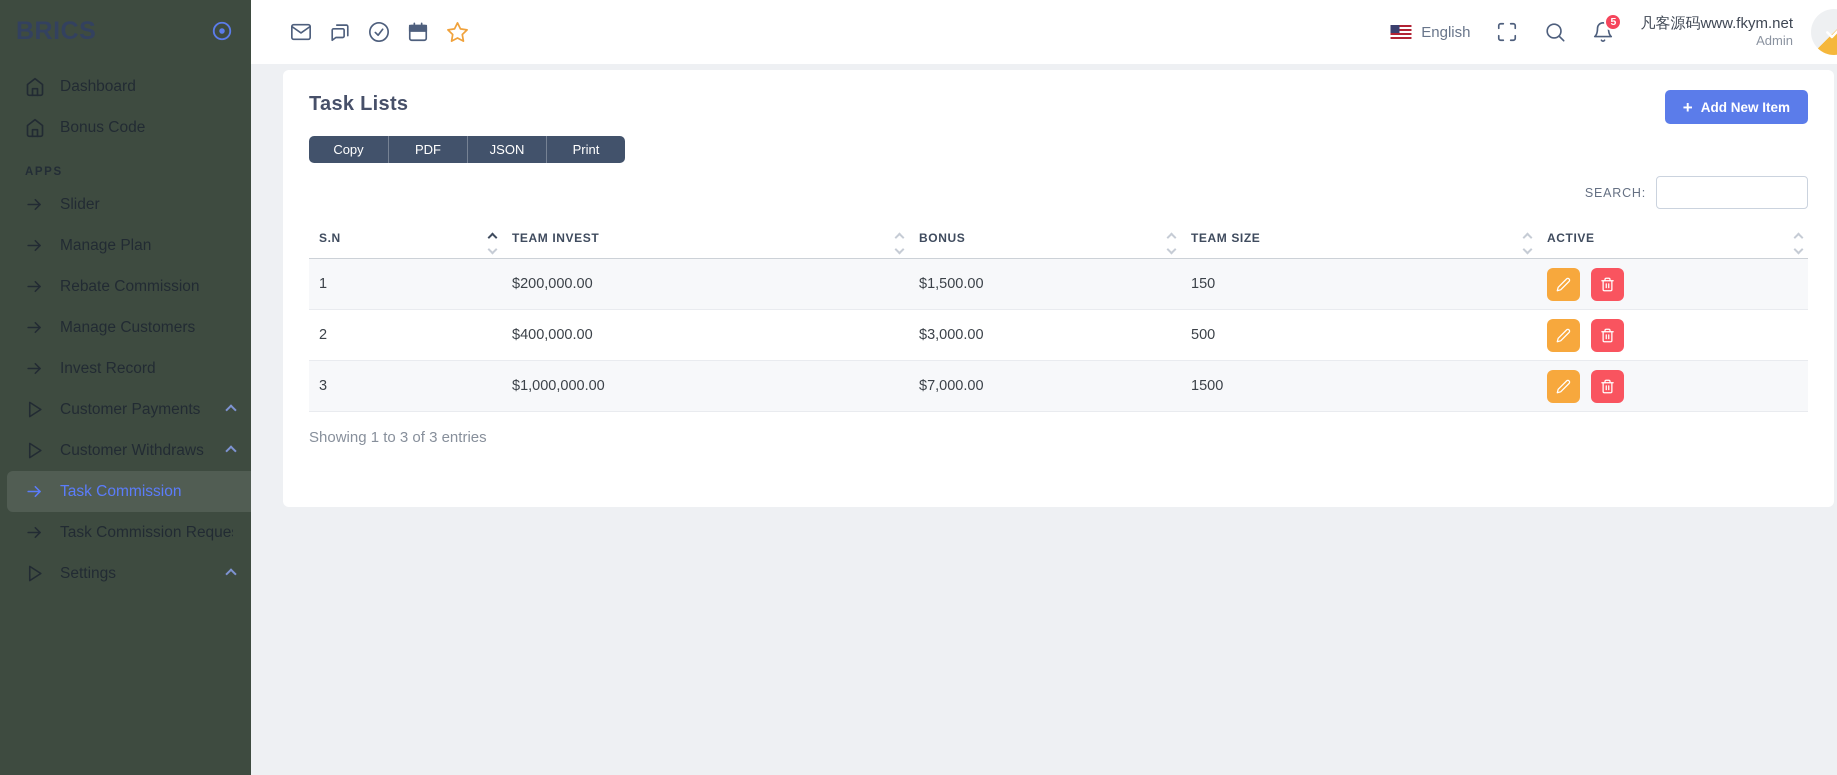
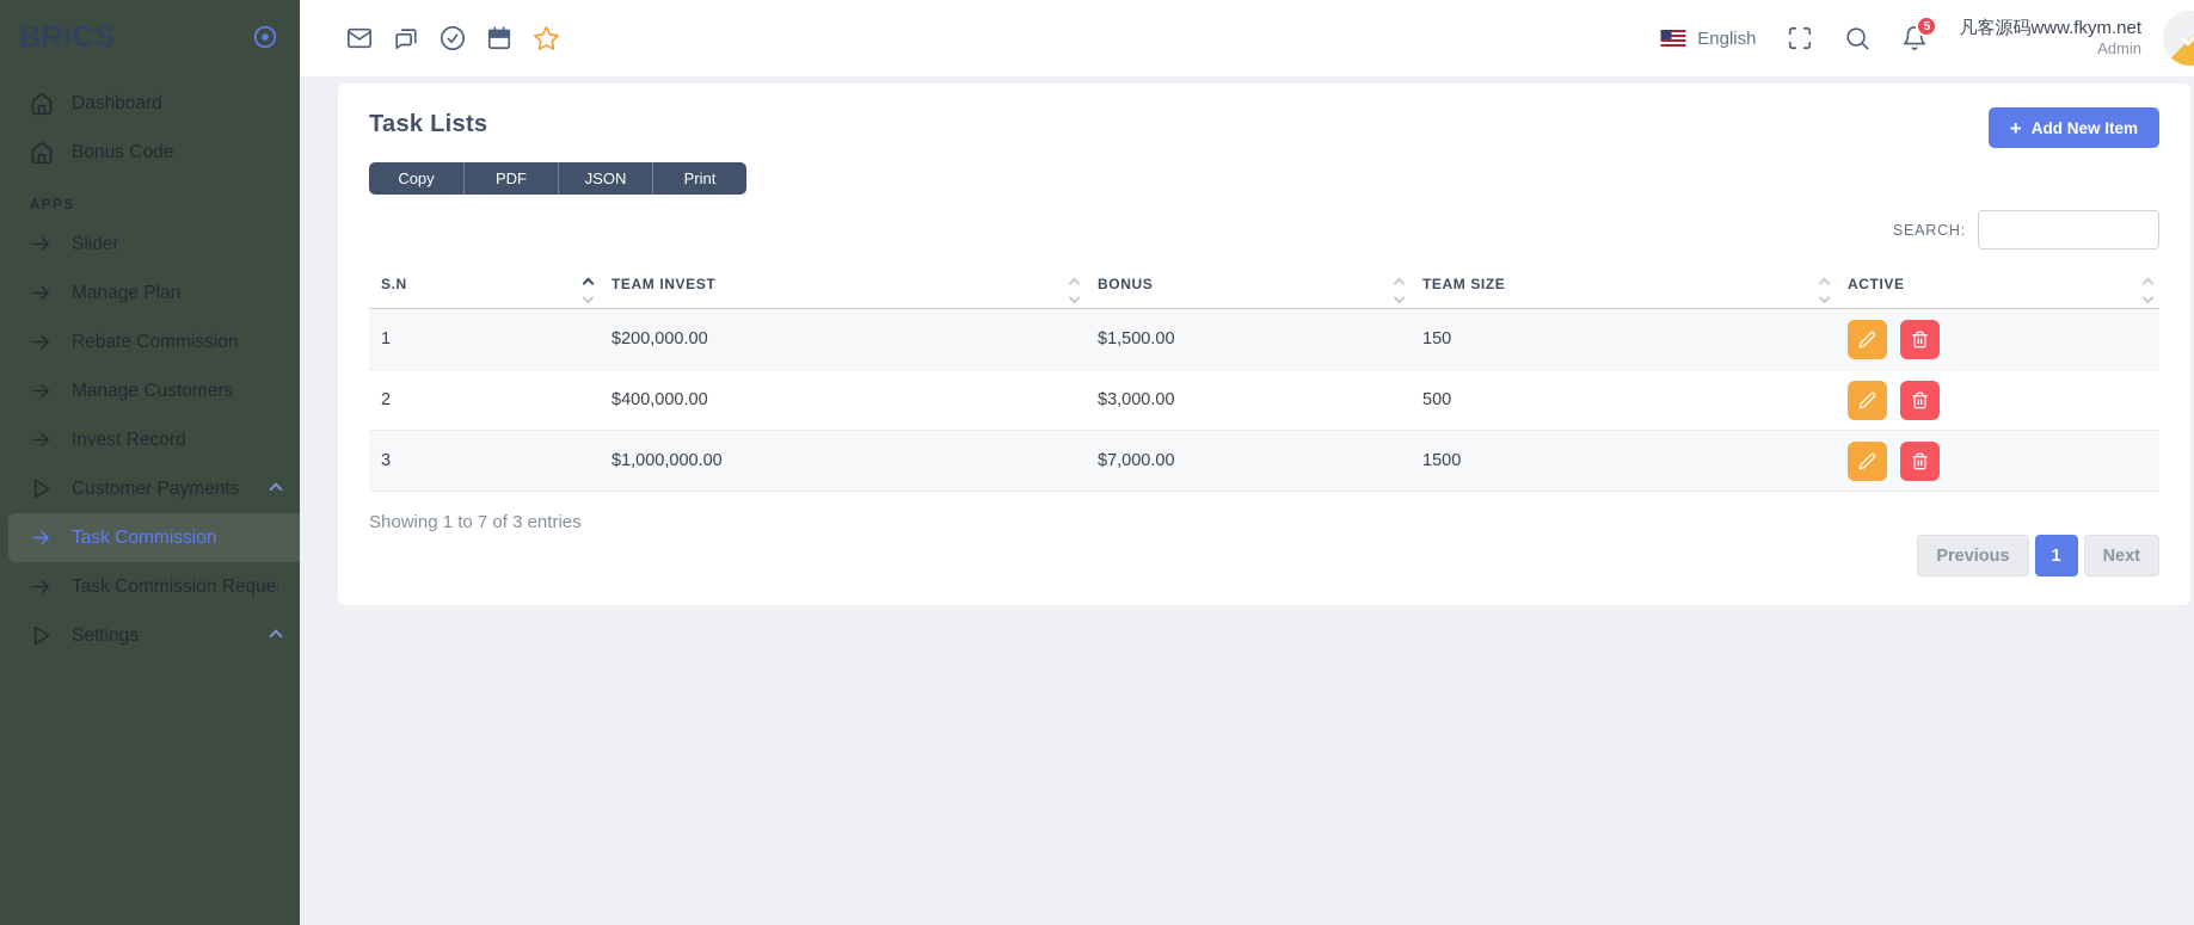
  BRICS
  Dashboard
  Bonus Code
  APPS
  Slider
  Manage Plan
  Rebate Commission
  Manage Customers
  Invest Record
  Customer Payments
- Customer Withdraws
  Task Commission
  Task Commission Reque
  Settings
  English
  5
  凡客源码www.fkym.net
  Admin
  Task Lists
  +
  Add New Item
  Copy
  PDF
  JSON
  Print
  SEARCH:
  S.N	TEAM INVEST	BONUS	TEAM SIZE	ACTIVE
  1	$200,000.00	$1,500.00	150
  2	$400,000.00	$3,000.00	500
  3	$1,000,000.00	$7,000.00	1500
- Showing 1 to 3 of 3 entries
+ Showing 1 to 7 of 3 entries
+ Previous
+ 1
+ Next
